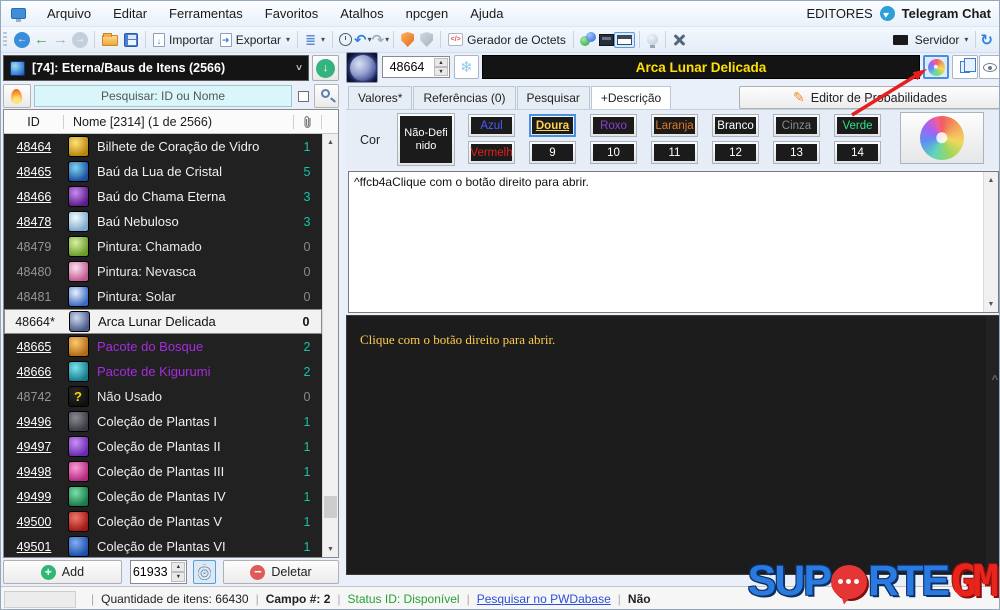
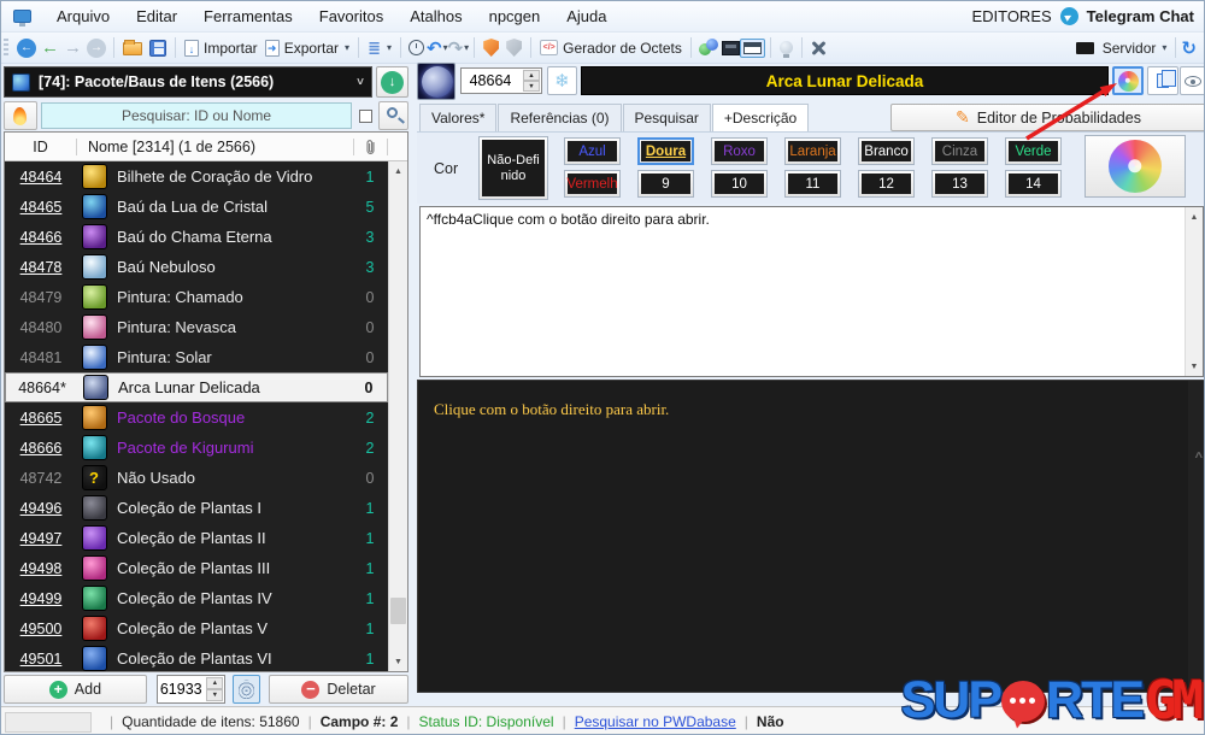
  Arquivo
  Editar
  Ferramentas
  Favoritos
  Atalhos
  npcgen
  Ajuda
  EDITORES
  Telegram Chat
  ←
  ←
  →
  →
  ↓
  Importar
  ➜
  Exportar
  ▾
  ≣
  ▾
  ↶
  ▾
  ↷
  ▾
  Gerador de Octets
  Servidor
  ▾
  ↻
- [74]: Eterna/Baus de Itens (2566)
+ [74]: Pacote/Baus de Itens (2566)
  ˅
  ↓
  Pesquisar: ID ou Nome
  ID
  Nome [2314] (1 de 2566)
  48464
  Bilhete de Coração de Vidro
  1
  48465
  Baú da Lua de Cristal
  5
  48466
  Baú do Chama Eterna
  3
  48478
  Baú Nebuloso
  3
  48479
  Pintura: Chamado
  0
  48480
  Pintura: Nevasca
  0
  48481
  Pintura: Solar
  0
  48664*
  Arca Lunar Delicada
  0
  48665
  Pacote do Bosque
  2
  48666
  Pacote de Kigurumi
  2
  48742
  ?
  Não Usado
  0
  49496
  Coleção de Plantas I
  1
  49497
  Coleção de Plantas II
  1
  49498
  Coleção de Plantas III
  1
  49499
  Coleção de Plantas IV
  1
  49500
  Coleção de Plantas V
  1
  49501
  Coleção de Plantas VI
  1
  +
  Add
  61933
  −
  Deletar
  48664
  ❄
  Arca Lunar Delicada
  Valores*
  Referências (0)
  Pesquisar
  +Descrição
  ✎
  Editor de Prbabilidades
  Cor
  Não-Definido
  Azul
  Doura
  Roxo
  Laranja
  Branco
  Cinza
  Verde
  Vermelh
  9
  10
  11
  12
  13
  14
  ^ffcb4aClique com o botão direito para abrir.
  Clique com o botão direito para abrir.
  ^
  |
- Quantidade de itens: 66430
+ Quantidade de itens: 51860
  |
  Campo #: 2
  |
  Status ID: Disponível
  |
  Pesquisar no PWDabase
  |
  Não
  SUP
  RTE
  GM
